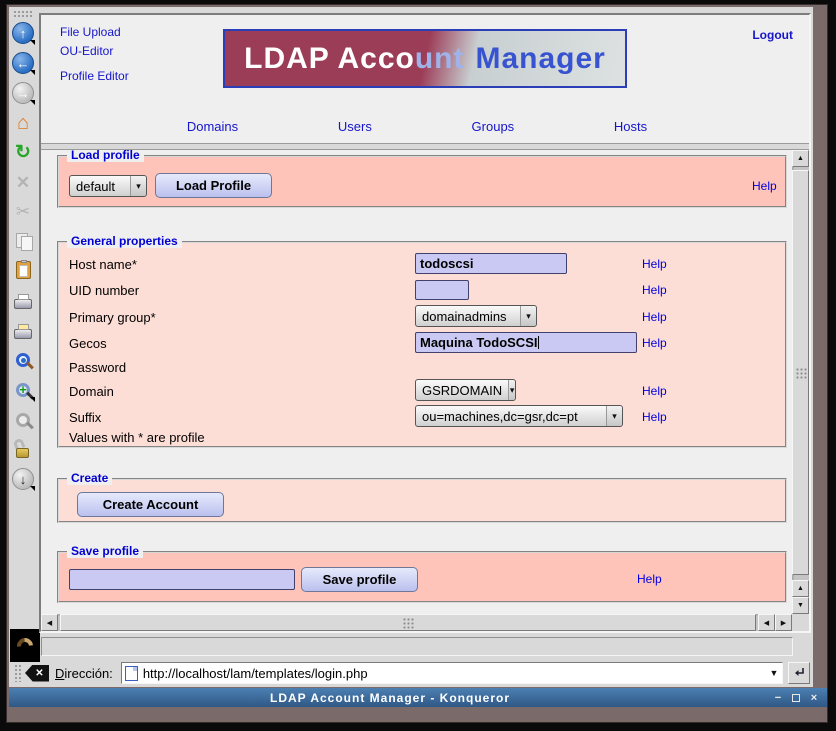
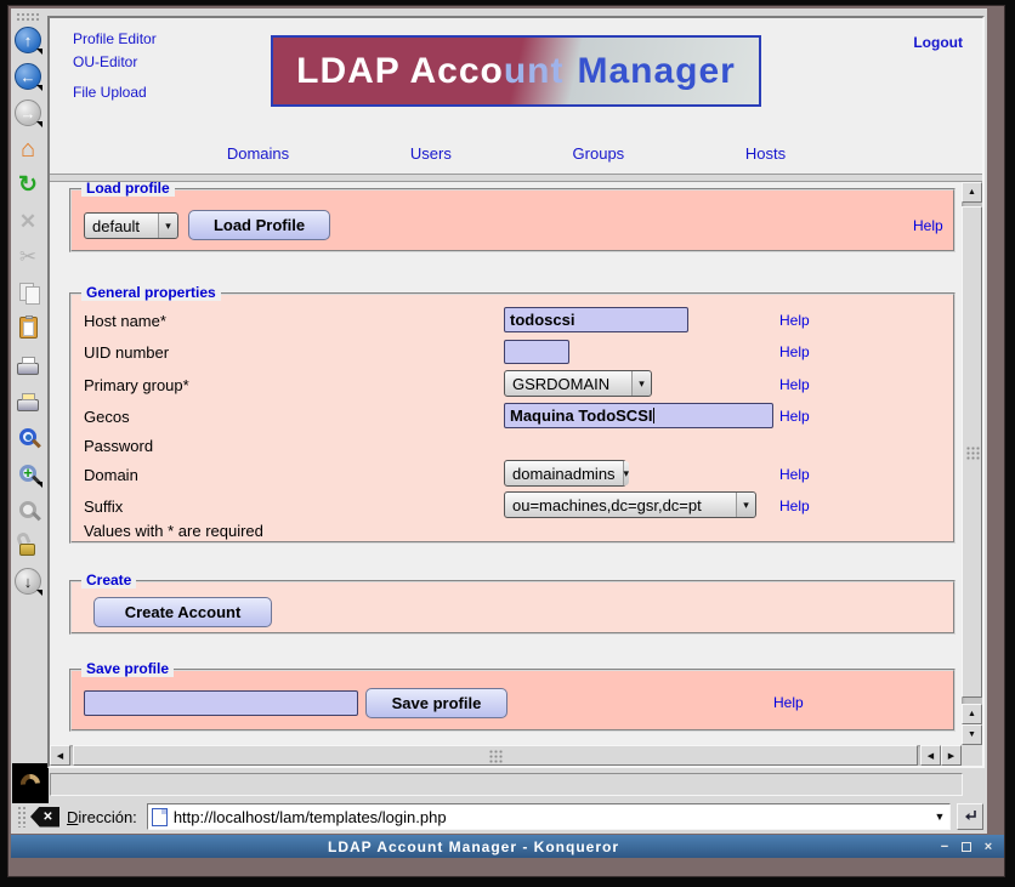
  ↑
  ←
  →
  ⌂
  ↻
  ✕
  ✂
  +
  ↓
- File Upload
+ Profile Editor
  OU-Editor
- Profile Editor
+ File Upload
  Logout
  LDAP Acco
  unt
  Manager
  Domains
  Users
  Groups
  Hosts
  Load profile
  default
  ▾
  Load Profile
  Help
  General properties
  Host name*
  todoscsi
  Help
  UID number
  Help
  Primary group*
- domainadmins
+ GSRDOMAIN
  ▾
  Help
  Gecos
  Maquina TodoSCSI
  Help
  Password
  Domain
- GSRDOMAIN
+ domainadmins
  ▾
  Help
  Suffix
  ou=machines,dc=gsr,dc=pt
  ▾
  Help
- Values with * are profile
+ Values with * are required
  Create
  Create Account
  Save profile
  Save profile
  Help
  ✕
  Dirección:
  http://localhost/lam/templates/login.php
  ▼
  LDAP Account Manager - Konqueror
  −
  ×
